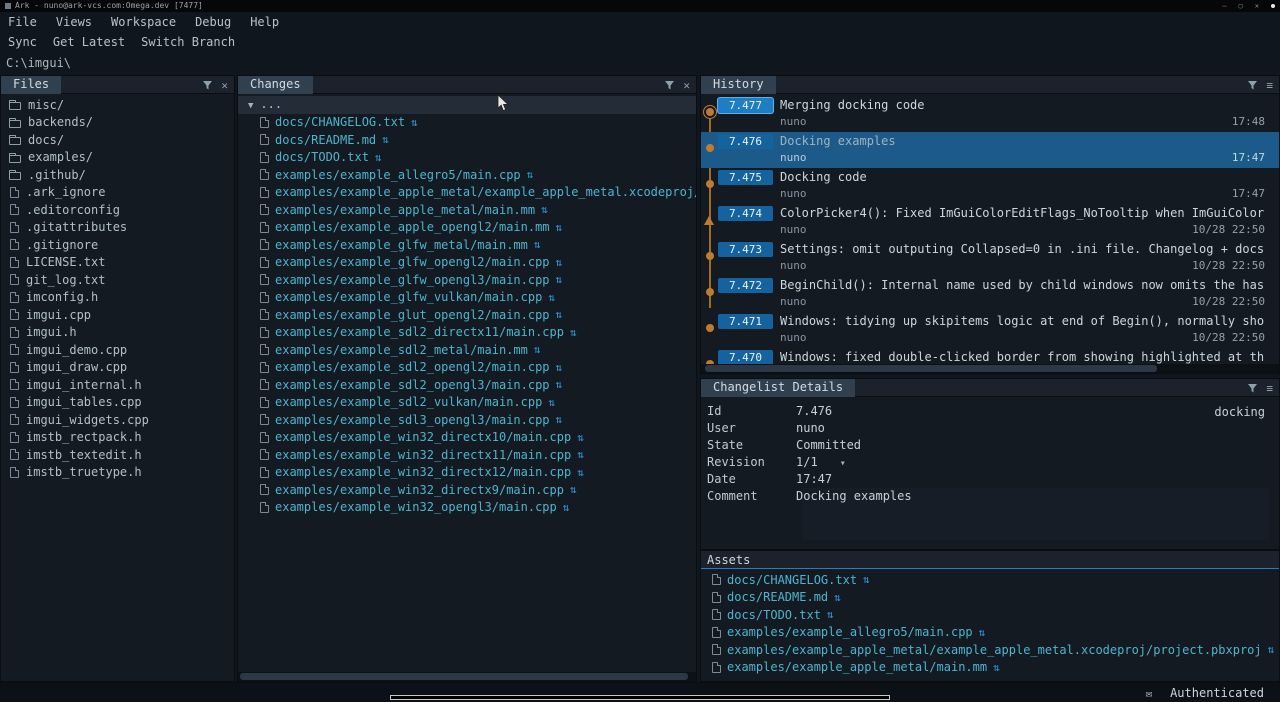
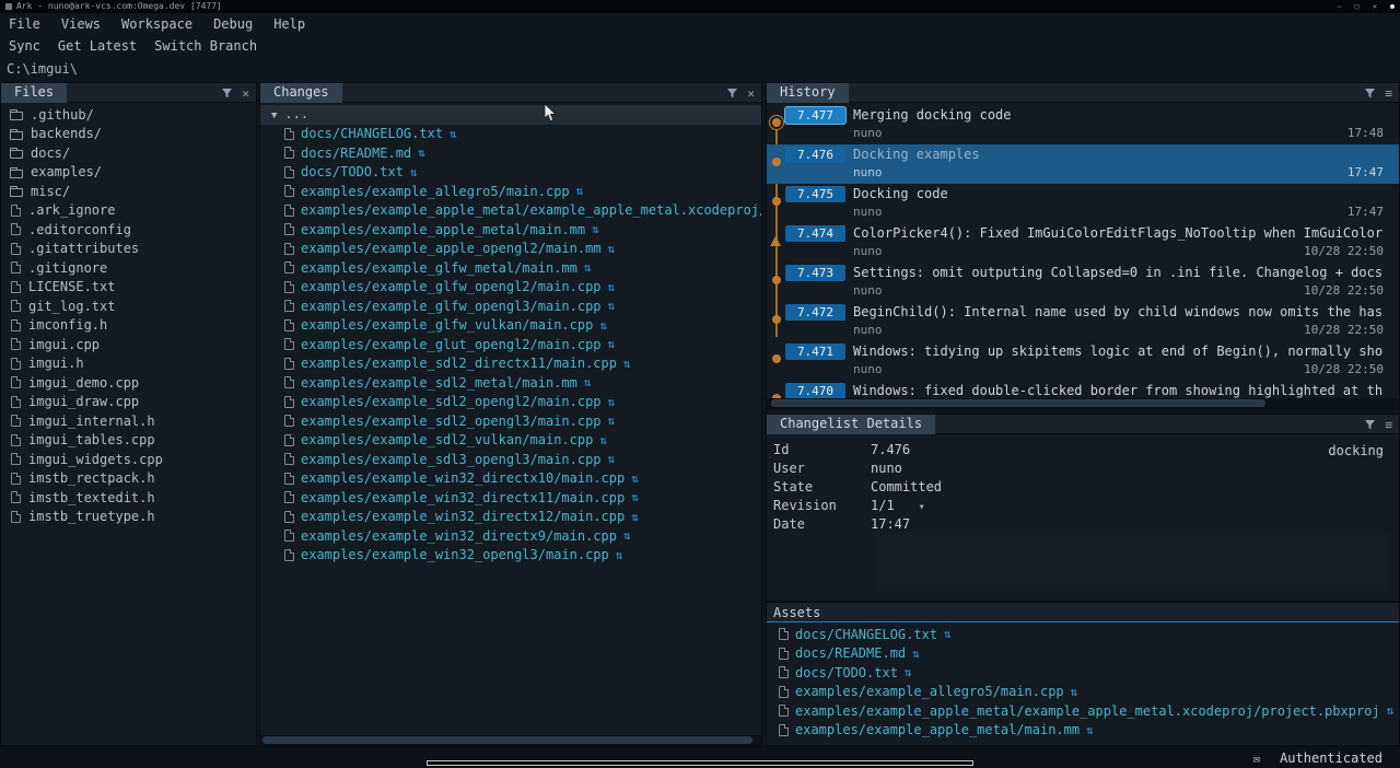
  Ark - nuno@ark-vcs.com:Omega.dev [7477]
  —
  ▢
  ✕
  File Views Workspace Debug Help
  Sync Get Latest Switch Branch
  C:\imgui\
  Files
  ✕
- misc/
+ .github/
  backends/
  docs/
  examples/
- .github/
+ misc/
  .ark_ignore
  .editorconfig
  .gitattributes
  .gitignore
  LICENSE.txt
  git_log.txt
  imconfig.h
  imgui.cpp
  imgui.h
  imgui_demo.cpp
  imgui_draw.cpp
  imgui_internal.h
  imgui_tables.cpp
  imgui_widgets.cpp
  imstb_rectpack.h
  imstb_textedit.h
  imstb_truetype.h
  Changes
  ✕
  ▼ ...
  docs/CHANGELOG.txt
  ⇅
  docs/README.md
  ⇅
  docs/TODO.txt
  ⇅
  examples/example_allegro5/main.cpp
  ⇅
  examples/example_apple_metal/example_apple_metal.xcodeproj
  examples/example_apple_metal/main.mm
  ⇅
  examples/example_apple_opengl2/main.mm
  ⇅
  examples/example_glfw_metal/main.mm
  ⇅
  examples/example_glfw_opengl2/main.cpp
  ⇅
  examples/example_glfw_opengl3/main.cpp
  ⇅
  examples/example_glfw_vulkan/main.cpp
  ⇅
  examples/example_glut_opengl2/main.cpp
  ⇅
  examples/example_sdl2_directx11/main.cpp
  ⇅
  examples/example_sdl2_metal/main.mm
  ⇅
  examples/example_sdl2_opengl2/main.cpp
  ⇅
  examples/example_sdl2_opengl3/main.cpp
  ⇅
  examples/example_sdl2_vulkan/main.cpp
  ⇅
  examples/example_sdl3_opengl3/main.cpp
  ⇅
  examples/example_win32_directx10/main.cpp
  ⇅
  examples/example_win32_directx11/main.cpp
  ⇅
  examples/example_win32_directx12/main.cpp
  ⇅
  examples/example_win32_directx9/main.cpp
  ⇅
  examples/example_win32_opengl3/main.cpp
  ⇅
  History
  ≡
  7.477
  Merging docking code
  nuno
  17:48
  7.476
  Docking examples
  nuno
  17:47
  7.475
  Docking code
  nuno
  17:47
  7.474
  ColorPicker4(): Fixed ImGuiColorEditFlags_NoTooltip when ImGuiColor
  nuno
  10/28 22:50
  7.473
  Settings: omit outputing Collapsed=0 in .ini file. Changelog + docs
  nuno
  10/28 22:50
  7.472
  BeginChild(): Internal name used by child windows now omits the has
  nuno
  10/28 22:50
  7.471
  Windows: tidying up skipitems logic at end of Begin(), normally sho
  nuno
  10/28 22:50
  7.470
  Windows: fixed double-clicked border from showing highlighted at th
  Changelist Details
  ≡
  Id 7.476
  User nuno
  State Committed
  Revision 1/1 ▾
  Date 17:47
- Comment Docking examples
  docking
  Assets
  docs/CHANGELOG.txt
  ⇅
  docs/README.md
  ⇅
  docs/TODO.txt
  ⇅
  examples/example_allegro5/main.cpp
  ⇅
  examples/example_apple_metal/example_apple_metal.xcodeproj/project.pbxproj
  ⇅
  examples/example_apple_metal/main.mm
  ⇅
  ✉
  Authenticated
